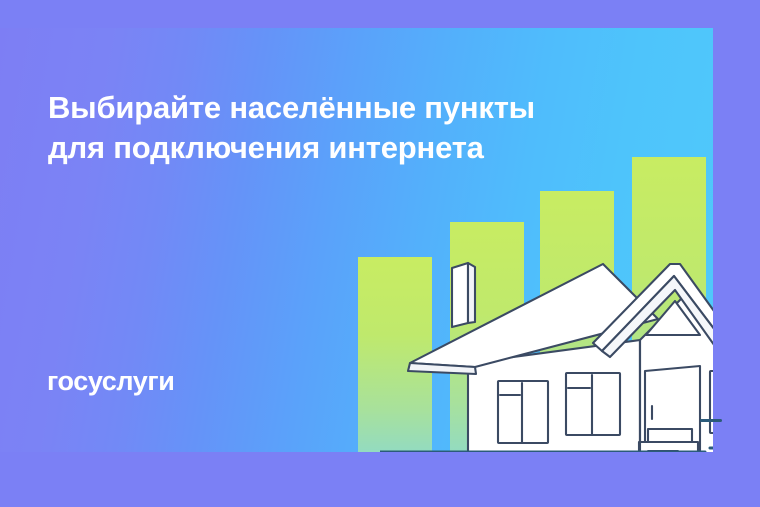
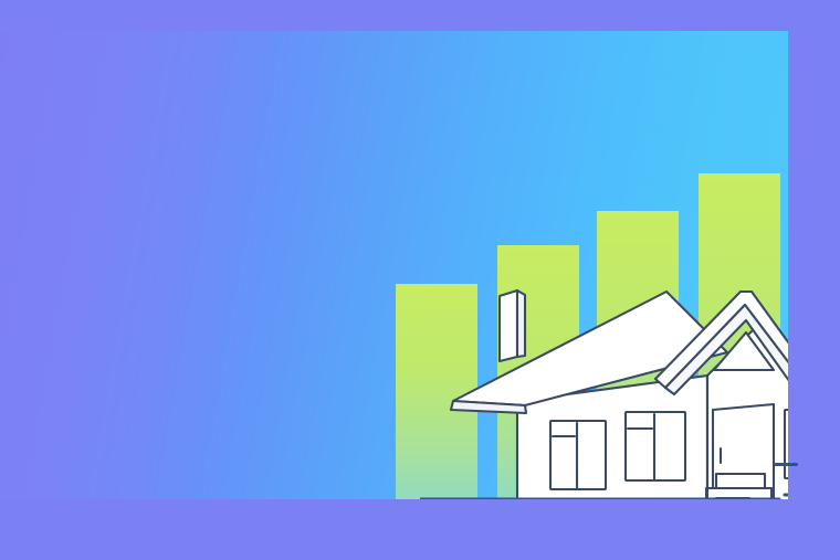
- Выбирайте населённые пункты
- для подключения интернета
- госуслуги
